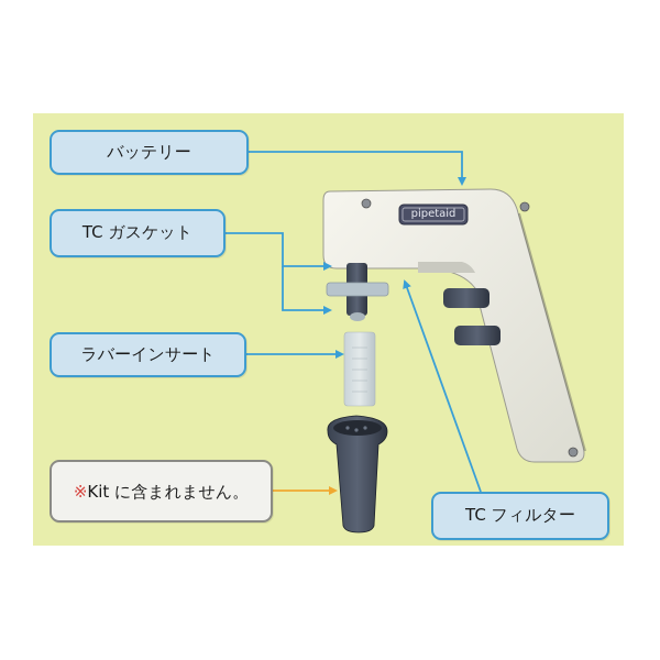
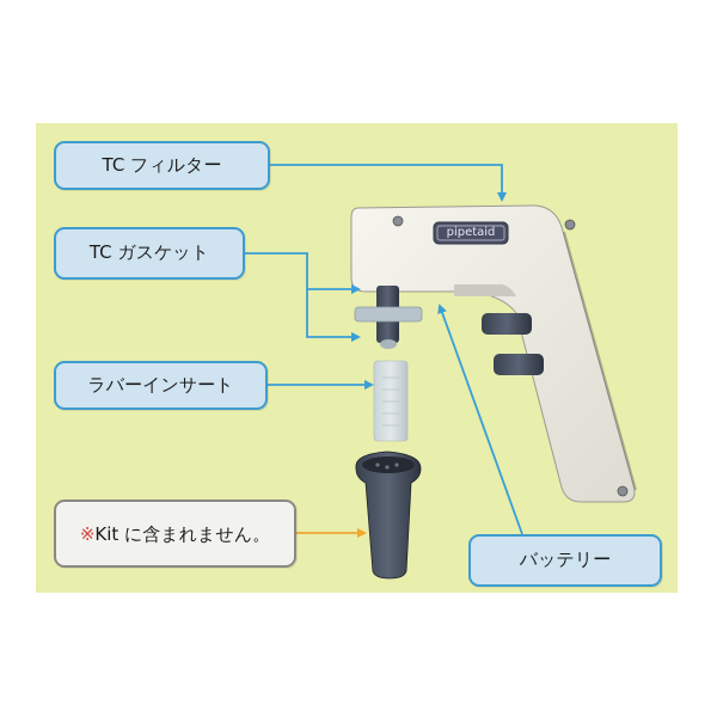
- バッテリー
+ TC フィルター
  TC ガスケット
  ラバーインサート
  ※Kit に含まれません。
- TC フィルター
+ バッテリー
  pipetaid
